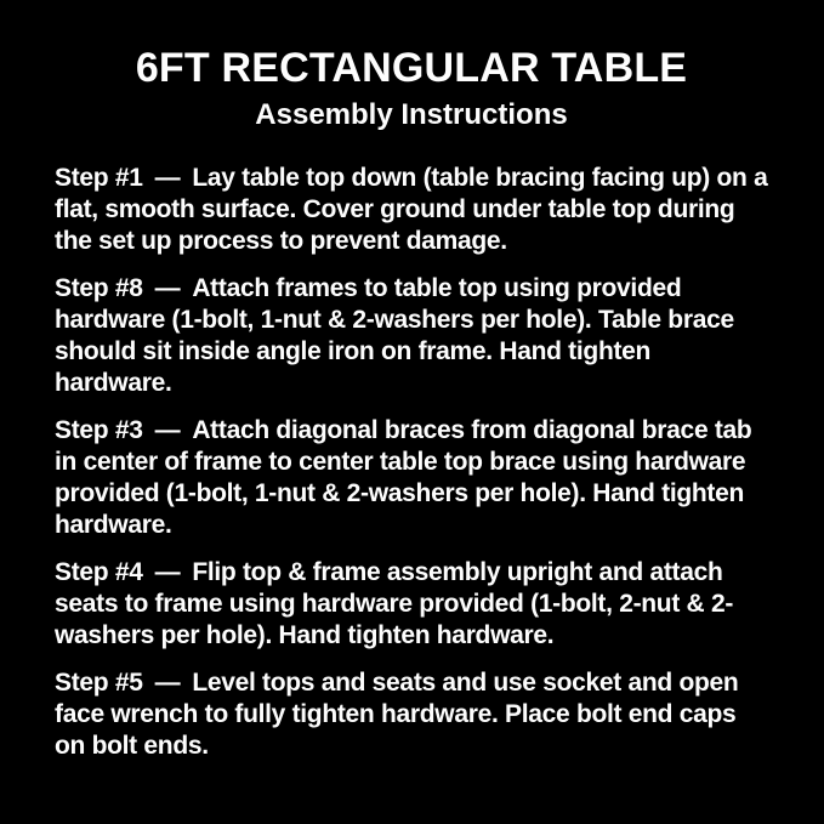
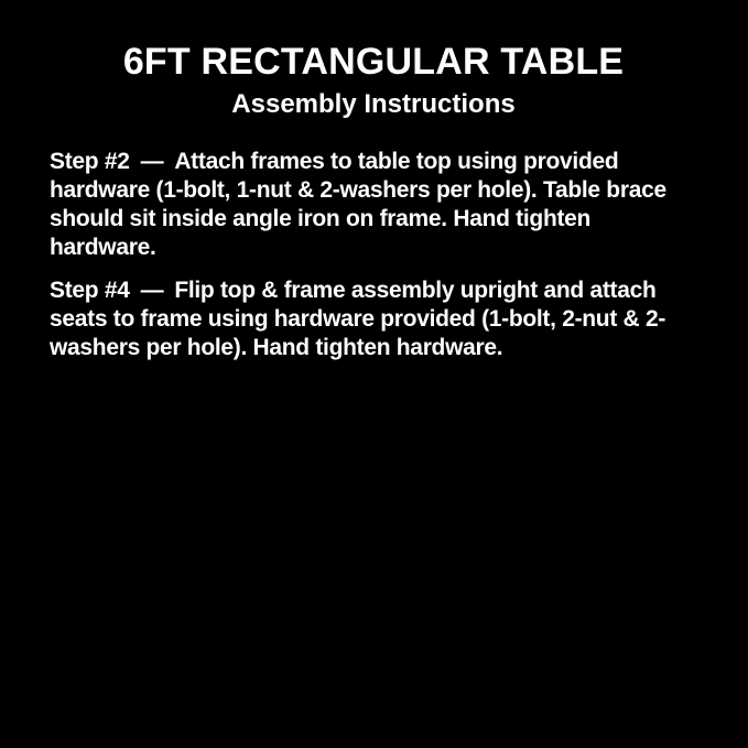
  6FT RECTANGULAR TABLE
  Assembly Instructions
- Step #1 — Lay table top down (table bracing facing up) on a flat, smooth surface. Cover ground under table top during the set up process to prevent damage.
- Step #8 — Attach frames to table top using provided hardware (1-bolt, 1-nut & 2-washers per hole). Table brace should sit inside angle iron on frame. Hand tighten hardware.
+ Step #2 — Attach frames to table top using provided hardware (1-bolt, 1-nut & 2-washers per hole). Table brace should sit inside angle iron on frame. Hand tighten hardware.
- Step #3 — Attach diagonal braces from diagonal brace tab in center of frame to center table top brace using hardware provided (1-bolt, 1-nut & 2-washers per hole). Hand tighten hardware.
  Step #4 — Flip top & frame assembly upright and attach seats to frame using hardware provided (1-bolt, 2-nut & 2-washers per hole). Hand tighten hardware.
- Step #5 — Level tops and seats and use socket and open face wrench to fully tighten hardware. Place bolt end caps on bolt ends.
